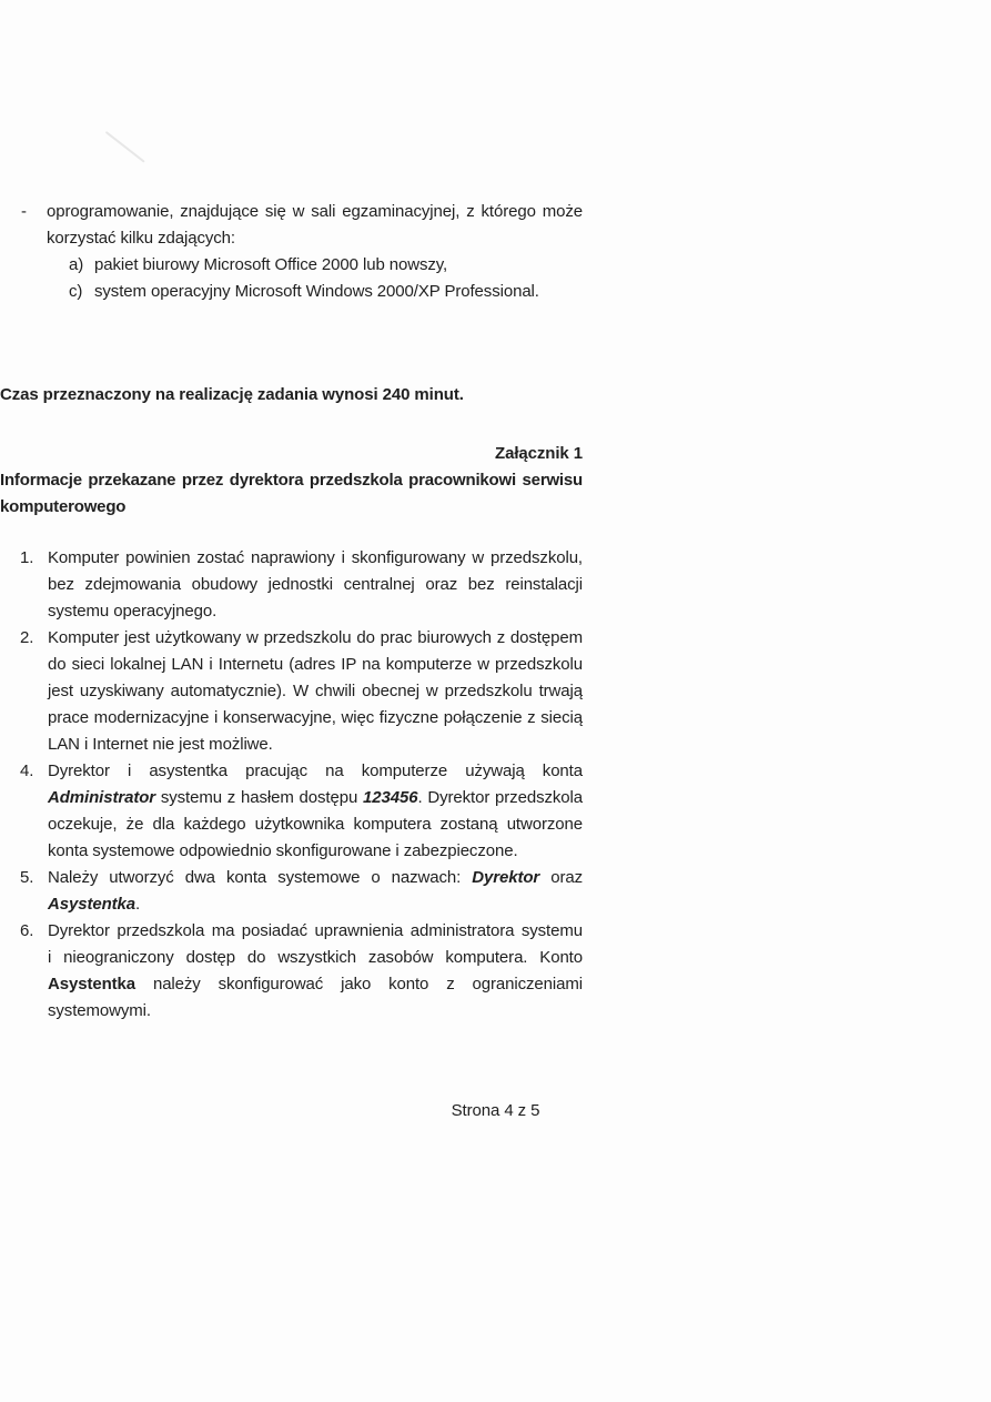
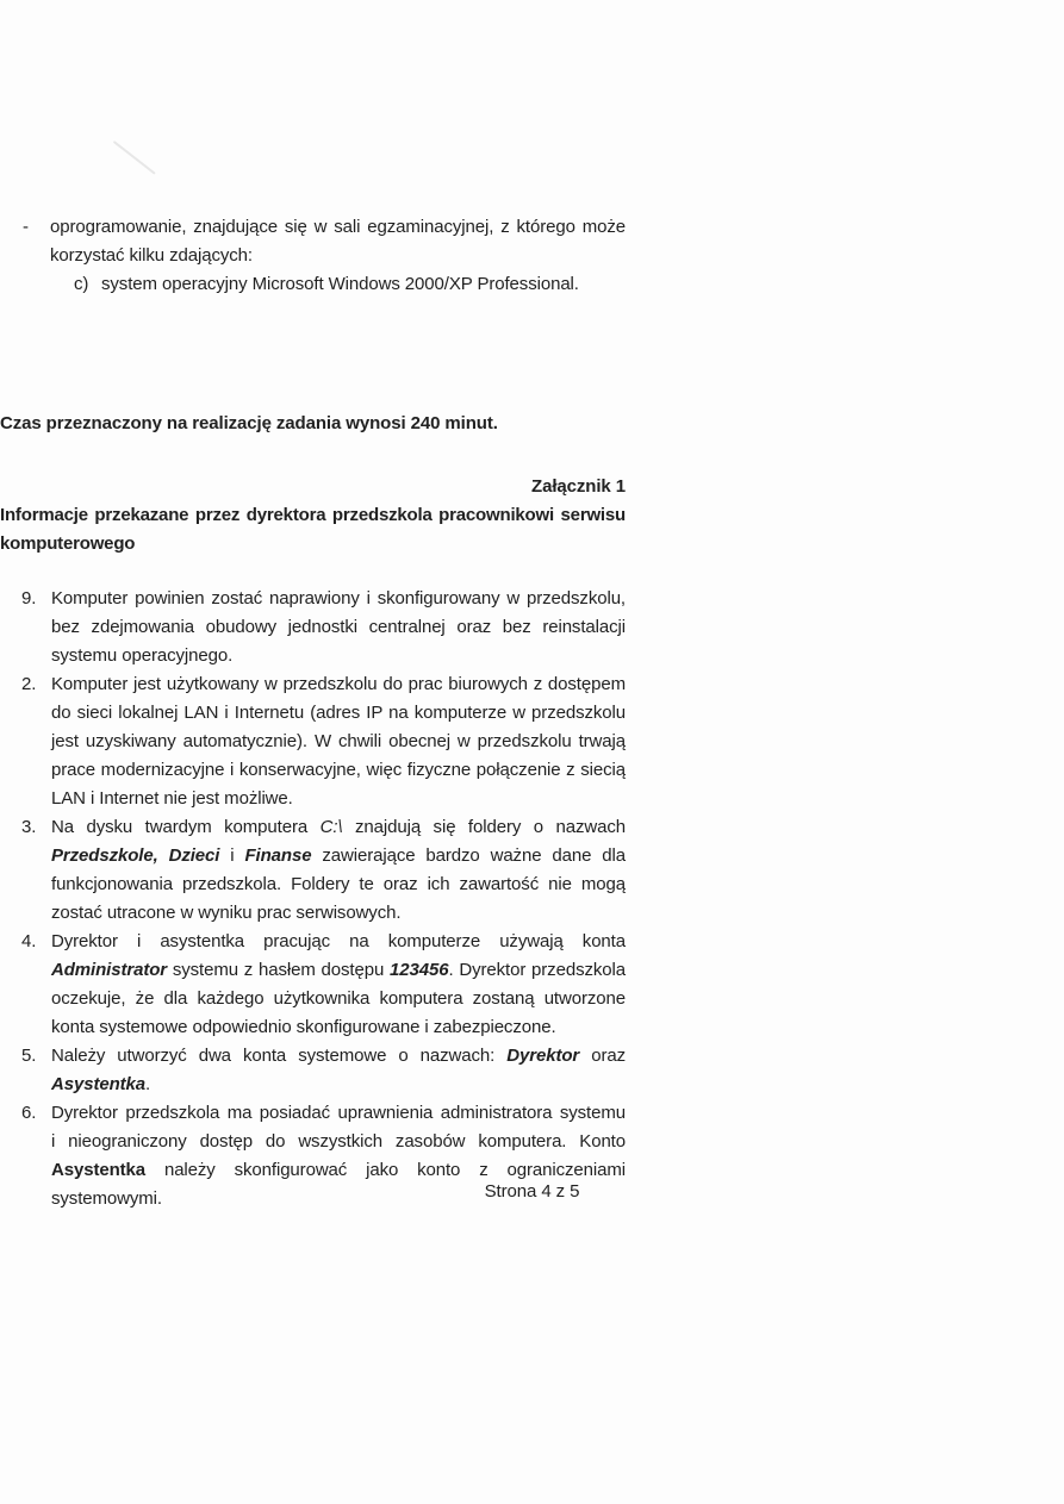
  -
  oprogramowanie, znajdujące się w sali egzaminacyjnej, z którego może korzystać kilku zdających:
- a)
- pakiet biurowy Microsoft Office 2000 lub nowszy,
  c)
  system operacyjny Microsoft Windows 2000/XP Professional.
  Czas przeznaczony na realizację zadania wynosi 240 minut.
  Załącznik 1
  Informacje przekazane przez dyrektora przedszkola pracownikowi serwisu komputerowego
- 1.
+ 9.
  Komputer powinien zostać naprawiony i skonfigurowany w przedszkolu, bez zdejmowania obudowy jednostki centralnej oraz bez reinstalacji systemu operacyjnego.
  2.
  Komputer jest użytkowany w przedszkolu do prac biurowych z dostępem do sieci lokalnej LAN i Internetu (adres IP na komputerze w przedszkolu jest uzyskiwany automatycznie). W chwili obecnej w przedszkolu trwają prace modernizacyjne i konserwacyjne, więc fizyczne połączenie z siecią LAN i Internet nie jest możliwe.
+ 3.
+ Na dysku twardym komputera C:\ znajdują się foldery o nazwach Przedszkole, Dzieci i Finanse zawierające bardzo ważne dane dla funkcjonowania przedszkola. Foldery te oraz ich zawartość nie mogą zostać utracone w wyniku prac serwisowych.
  4.
  Dyrektor i asystentka pracując na komputerze używają konta Administrator systemu z hasłem dostępu 123456. Dyrektor przedszkola oczekuje, że dla każdego użytkownika komputera zostaną utworzone konta systemowe odpowiednio skonfigurowane i zabezpieczone.
  5.
  Należy utworzyć dwa konta systemowe o nazwach: Dyrektor oraz Asystentka.
  6.
  Dyrektor przedszkola ma posiadać uprawnienia administratora systemu i nieograniczony dostęp do wszystkich zasobów komputera. Konto Asystentka należy skonfigurować jako konto z ograniczeniami systemowymi.
  Strona 4 z 5
